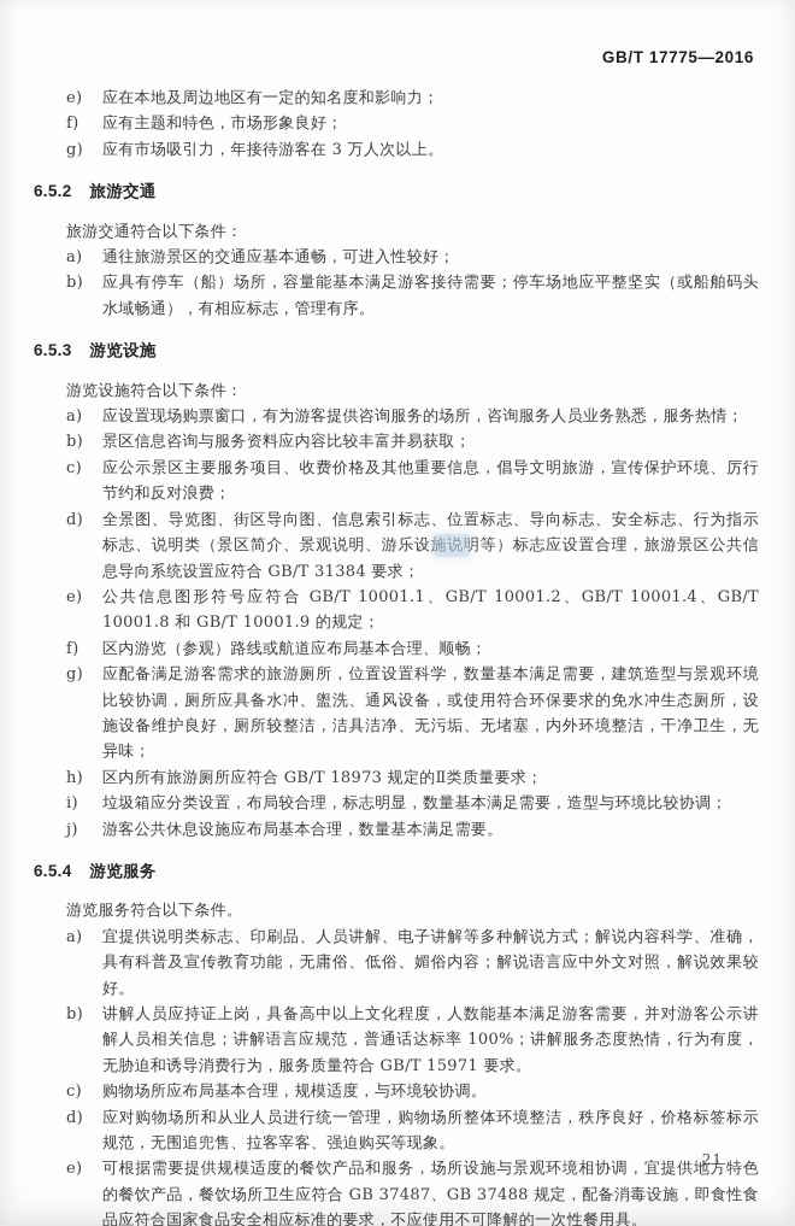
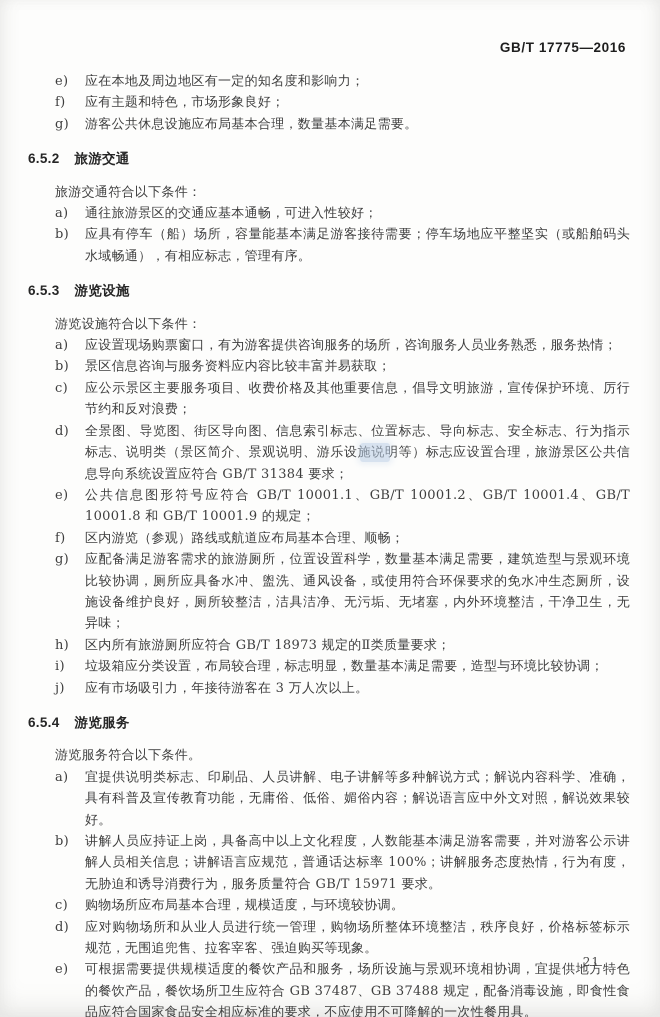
  GB/T 17775—2016
  e)
  应在本地及周边地区有一定的知名度和影响力；
  f)
  应有主题和特色，市场形象良好；
  g)
- 应有市场吸引力，年接待游客在 3 万人次以上。
+ 游客公共休息设施应布局基本合理，数量基本满足需要。
  6.5.2
  旅游交通
  旅游交通符合以下条件：
  a)
  通往旅游景区的交通应基本通畅，可进入性较好；
  b)
  应具有停车（船）场所，容量能基本满足游客接待需要；停车场地应平整坚实（或船舶码头水域畅通），有相应标志，管理有序。
  6.5.3
  游览设施
  游览设施符合以下条件：
  a)
  应设置现场购票窗口，有为游客提供咨询服务的场所，咨询服务人员业务熟悉，服务热情；
  b)
  景区信息咨询与服务资料应内容比较丰富并易获取；
  c)
  应公示景区主要服务项目、收费价格及其他重要信息，倡导文明旅游，宣传保护环境、厉行节约和反对浪费；
  d)
  全景图、导览图、街区导向图、信息索引标志、位置标志、导向标志、安全标志、行为指示标志、说明类（景区简介、景观说明、游乐设施说明等）标志应设置合理，旅游景区公共信息导向系统设置应符合 GB/T 31384 要求；
  e)
  公共信息图形符号应符合 GB/T 10001.1、GB/T 10001.2、GB/T 10001.4、GB/T 10001.8 和 GB/T 10001.9 的规定；
  f)
  区内游览（参观）路线或航道应布局基本合理、顺畅；
  g)
  应配备满足游客需求的旅游厕所，位置设置科学，数量基本满足需要，建筑造型与景观环境比较协调，厕所应具备水冲、盥洗、通风设备，或使用符合环保要求的免水冲生态厕所，设施设备维护良好，厕所较整洁，洁具洁净、无污垢、无堵塞，内外环境整洁，干净卫生，无异味；
  h)
  区内所有旅游厕所应符合 GB/T 18973 规定的Ⅱ类质量要求；
  i)
  垃圾箱应分类设置，布局较合理，标志明显，数量基本满足需要，造型与环境比较协调；
  j)
- 游客公共休息设施应布局基本合理，数量基本满足需要。
+ 应有市场吸引力，年接待游客在 3 万人次以上。
  6.5.4
  游览服务
  游览服务符合以下条件。
  a)
  宜提供说明类标志、印刷品、人员讲解、电子讲解等多种解说方式；解说内容科学、准确，具有科普及宣传教育功能，无庸俗、低俗、媚俗内容；解说语言应中外文对照，解说效果较好。
  b)
  讲解人员应持证上岗，具备高中以上文化程度，人数能基本满足游客需要，并对游客公示讲解人员相关信息；讲解语言应规范，普通话达标率 100%；讲解服务态度热情，行为有度，无胁迫和诱导消费行为，服务质量符合 GB/T 15971 要求。
  c)
  购物场所应布局基本合理，规模适度，与环境较协调。
  d)
  应对购物场所和从业人员进行统一管理，购物场所整体环境整洁，秩序良好，价格标签标示规范，无围追兜售、拉客宰客、强迫购买等现象。
  e)
  可根据需要提供规模适度的餐饮产品和服务，场所设施与景观环境相协调，宜提供地方特色的餐饮产品，餐饮场所卫生应符合 GB 37487、GB 37488 规定，配备消毒设施，即食性食品应符合国家食品安全相应标准的要求，不应使用不可降解的一次性餐用具。
  21
